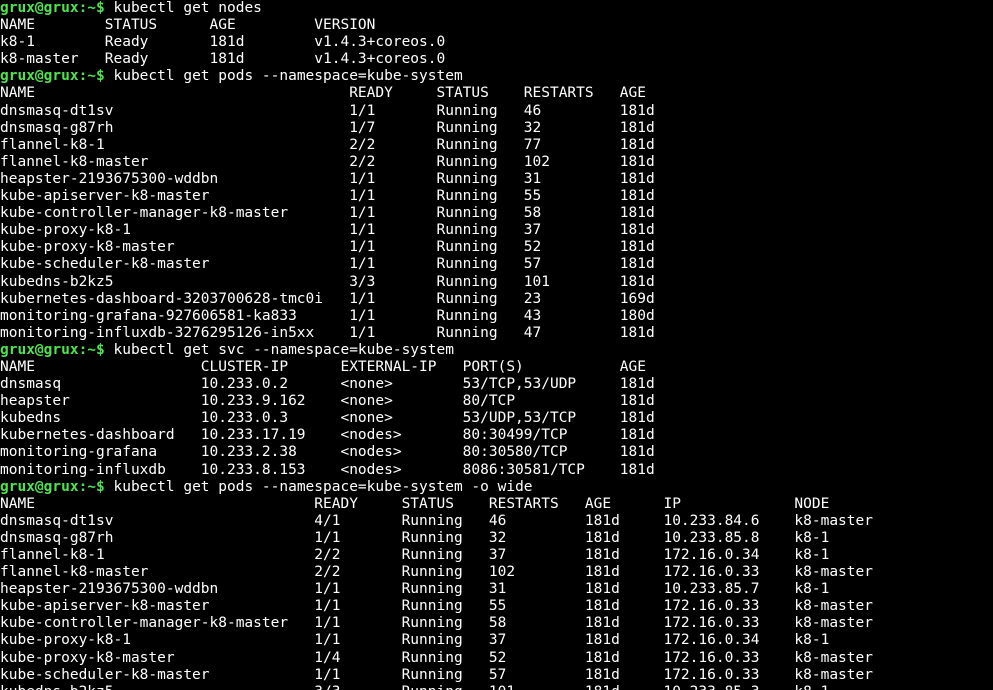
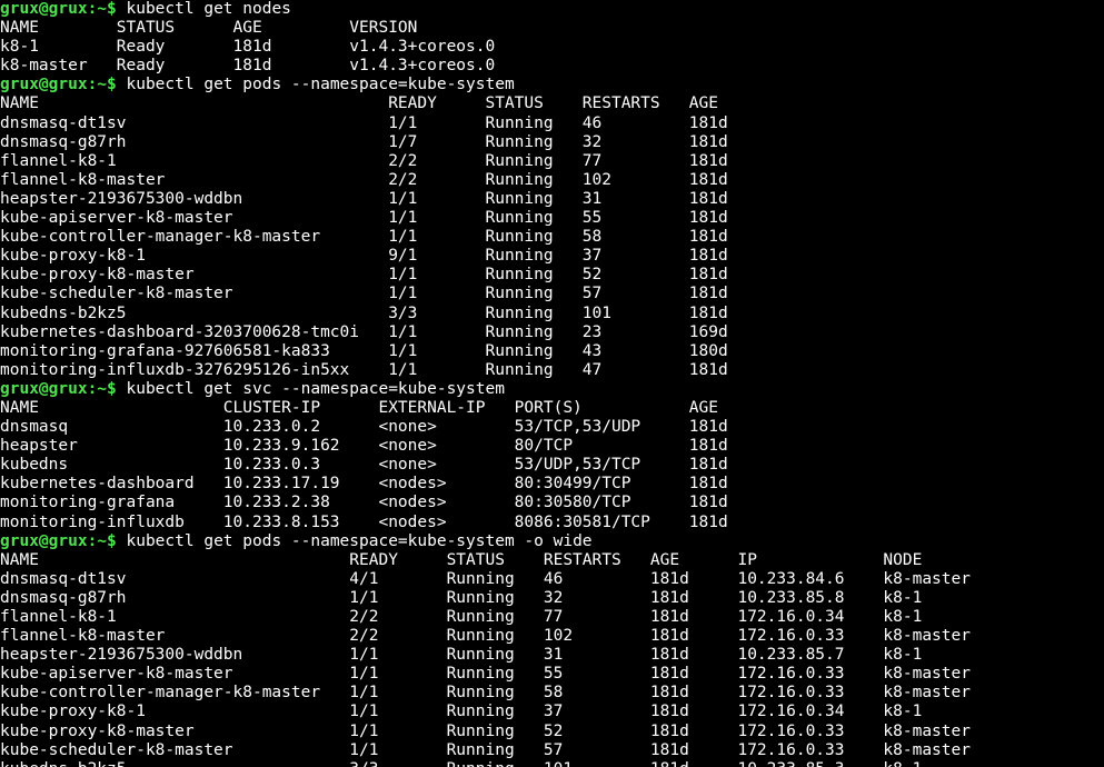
  grux@grux:~$ kubectl get nodes
  NAME STATUS AGE VERSION
  k8-1 Ready 181d v1.4.3+coreos.0
  k8-master Ready 181d v1.4.3+coreos.0
  grux@grux:~$ kubectl get pods --namespace=kube-system
  NAME READY STATUS RESTARTS AGE
  dnsmasq-dt1sv 1/1 Running 46 181d
  dnsmasq-g87rh 1/7 Running 32 181d
  flannel-k8-1 2/2 Running 77 181d
  flannel-k8-master 2/2 Running 102 181d
  heapster-2193675300-wddbn 1/1 Running 31 181d
  kube-apiserver-k8-master 1/1 Running 55 181d
  kube-controller-manager-k8-master 1/1 Running 58 181d
- kube-proxy-k8-1 1/1 Running 37 181d
+ kube-proxy-k8-1 9/1 Running 37 181d
  kube-proxy-k8-master 1/1 Running 52 181d
  kube-scheduler-k8-master 1/1 Running 57 181d
  kubedns-b2kz5 3/3 Running 101 181d
  kubernetes-dashboard-3203700628-tmc0i 1/1 Running 23 169d
  monitoring-grafana-927606581-ka833 1/1 Running 43 180d
  monitoring-influxdb-3276295126-in5xx 1/1 Running 47 181d
  grux@grux:~$ kubectl get svc --namespace=kube-system
  NAME CLUSTER-IP EXTERNAL-IP PORT(S) AGE
  dnsmasq 10.233.0.2 <none> 53/TCP,53/UDP 181d
  heapster 10.233.9.162 <none> 80/TCP 181d
  kubedns 10.233.0.3 <none> 53/UDP,53/TCP 181d
  kubernetes-dashboard 10.233.17.19 <nodes> 80:30499/TCP 181d
  monitoring-grafana 10.233.2.38 <nodes> 80:30580/TCP 181d
  monitoring-influxdb 10.233.8.153 <nodes> 8086:30581/TCP 181d
  grux@grux:~$ kubectl get pods --namespace=kube-system -o wide
  NAME READY STATUS RESTARTS AGE IP NODE
  dnsmasq-dt1sv 4/1 Running 46 181d 10.233.84.6 k8-master
  dnsmasq-g87rh 1/1 Running 32 181d 10.233.85.8 k8-1
- flannel-k8-1 2/2 Running 37 181d 172.16.0.34 k8-1
+ flannel-k8-1 2/2 Running 77 181d 172.16.0.34 k8-1
  flannel-k8-master 2/2 Running 102 181d 172.16.0.33 k8-master
  heapster-2193675300-wddbn 1/1 Running 31 181d 10.233.85.7 k8-1
  kube-apiserver-k8-master 1/1 Running 55 181d 172.16.0.33 k8-master
  kube-controller-manager-k8-master 1/1 Running 58 181d 172.16.0.33 k8-master
  kube-proxy-k8-1 1/1 Running 37 181d 172.16.0.34 k8-1
- kube-proxy-k8-master 1/4 Running 52 181d 172.16.0.33 k8-master
+ kube-proxy-k8-master 1/1 Running 52 181d 172.16.0.33 k8-master
  kube-scheduler-k8-master 1/1 Running 57 181d 172.16.0.33 k8-master
